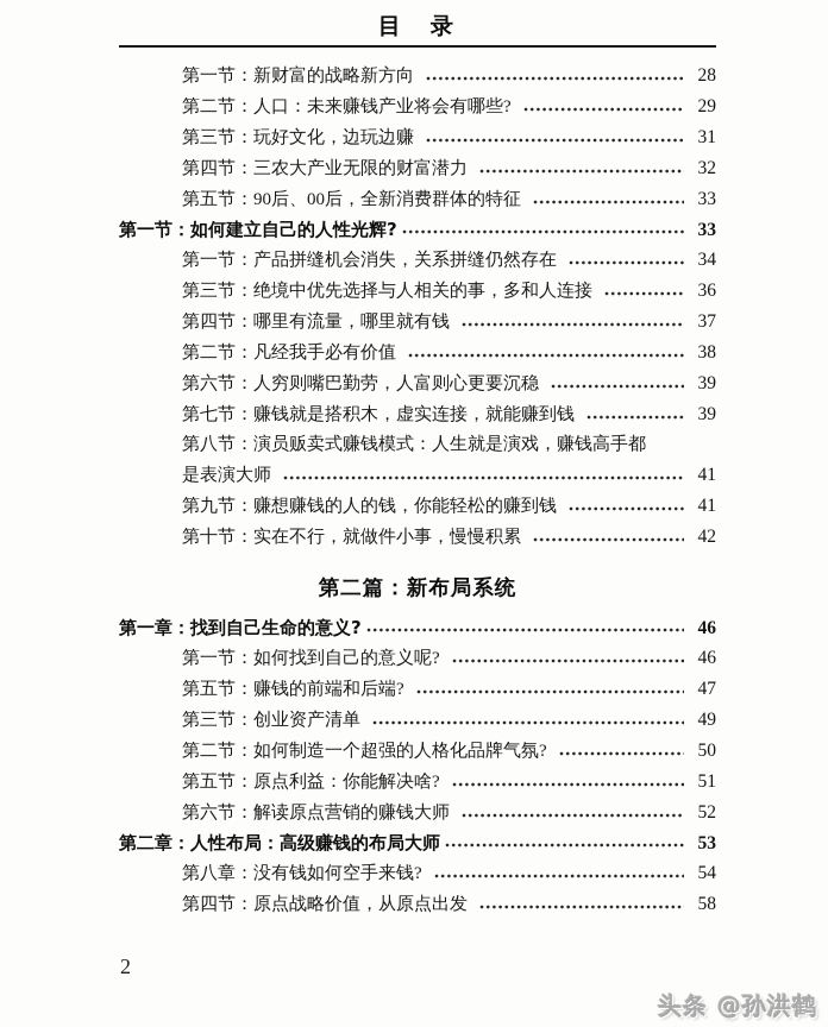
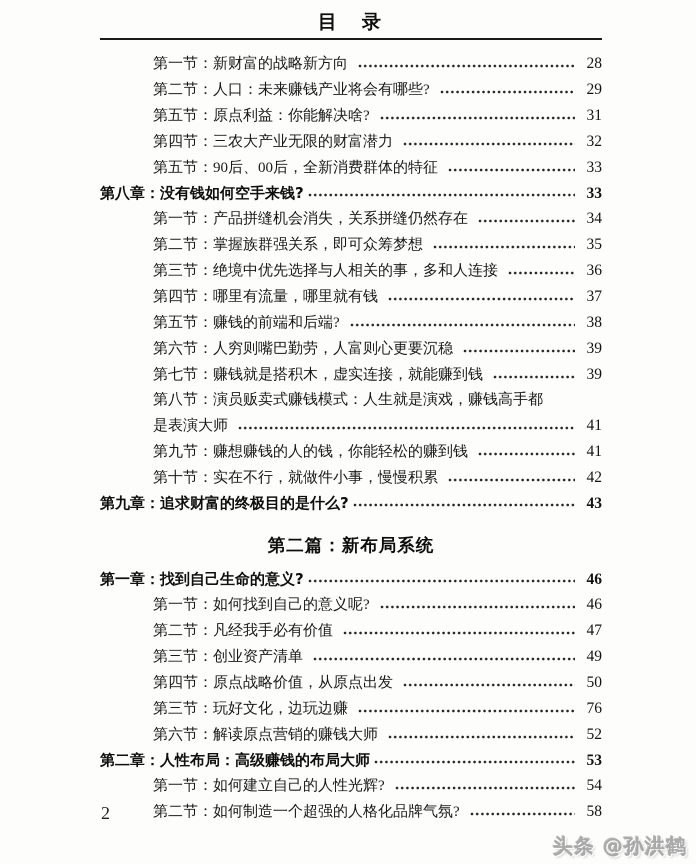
  目 录
  第一节：新财富的战略新方向
  28
  第二节：人口：未来赚钱产业将会有哪些?
  29
- 第三节：玩好文化，边玩边赚
+ 第五节：原点利益：你能解决啥?
  31
  第四节：三农大产业无限的财富潜力
  32
  第五节：90后、00后，全新消费群体的特征
  33
- 第一节：如何建立自己的人性光辉?
+ 第八章：没有钱如何空手来钱?
  33
  第一节：产品拼缝机会消失，关系拼缝仍然存在
  34
+ 第二节：掌握族群强关系，即可众筹梦想
+ 35
  第三节：绝境中优先选择与人相关的事，多和人连接
  36
  第四节：哪里有流量，哪里就有钱
  37
- 第二节：凡经我手必有价值
+ 第五节：赚钱的前端和后端?
  38
  第六节：人穷则嘴巴勤劳，人富则心更要沉稳
  39
  第七节：赚钱就是搭积木，虚实连接，就能赚到钱
  39
  第八节：演员贩卖式赚钱模式：人生就是演戏，赚钱高手都
  是表演大师
  41
  第九节：赚想赚钱的人的钱，你能轻松的赚到钱
  41
  第十节：实在不行，就做件小事，慢慢积累
  42
+ 第九章：追求财富的终极目的是什么?
+ 43
  第二篇：新布局系统
  第一章：找到自己生命的意义?
  46
  第一节：如何找到自己的意义呢?
  46
- 第五节：赚钱的前端和后端?
+ 第二节：凡经我手必有价值
  47
  第三节：创业资产清单
  49
- 第二节：如何制造一个超强的人格化品牌气氛?
+ 第四节：原点战略价值，从原点出发
  50
- 第五节：原点利益：你能解决啥?
+ 第三节：玩好文化，边玩边赚
- 51
+ 76
  第六节：解读原点营销的赚钱大师
  52
  第二章：人性布局：高级赚钱的布局大师
  53
- 第八章：没有钱如何空手来钱?
+ 第一节：如何建立自己的人性光辉?
  54
- 第四节：原点战略价值，从原点出发
+ 第二节：如何制造一个超强的人格化品牌气氛?
  58
  2
  头条 @孙洪鹤
